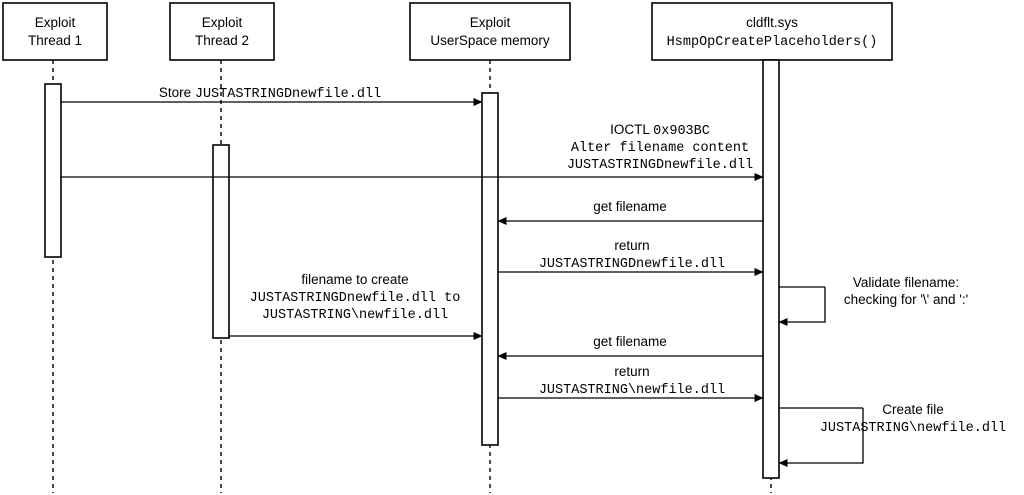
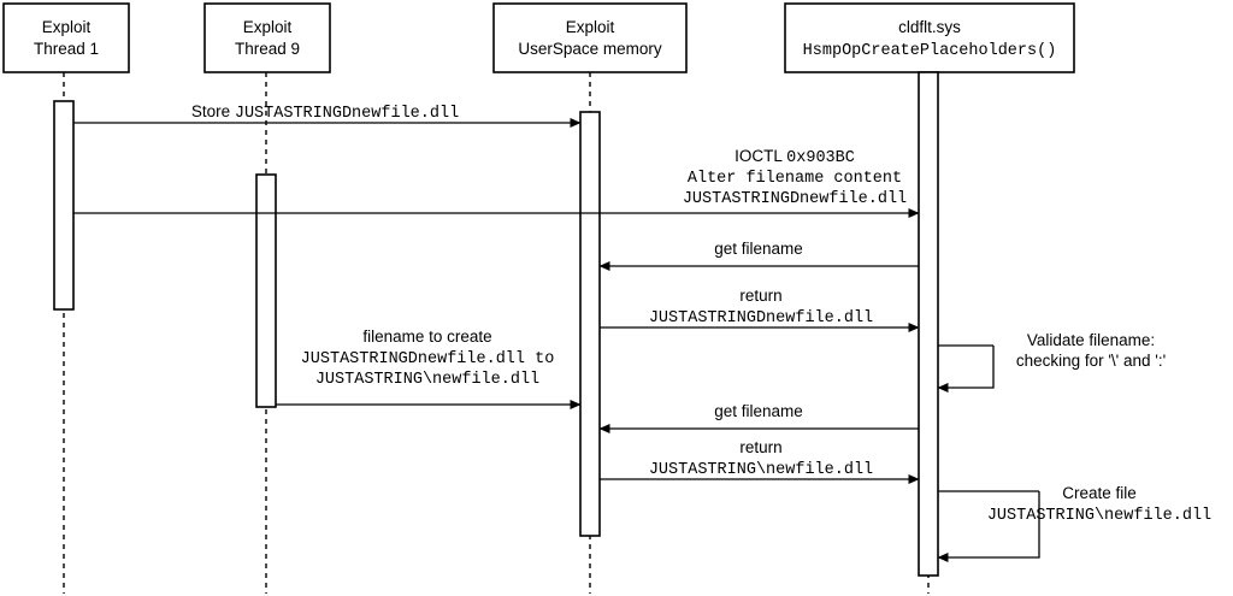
  Exploit
  Thread 1
  Exploit
- Thread 2
+ Thread 9
  Exploit
  UserSpace memory
  cldflt.sys
  HsmpOpCreatePlaceholders()
  Store JUSTASTRINGDnewfile.dll
  IOCTL 0x903BC
  Alter filename content
  JUSTASTRINGDnewfile.dll
  get filename
  return
  JUSTASTRINGDnewfile.dll
  filename to create
  JUSTASTRINGDnewfile.dll to
  JUSTASTRING\newfile.dll
  get filename
  return
  JUSTASTRING\newfile.dll
  Validate filename:
  checking for '\' and ':'
  Create file
  JUSTASTRING\newfile.dll
